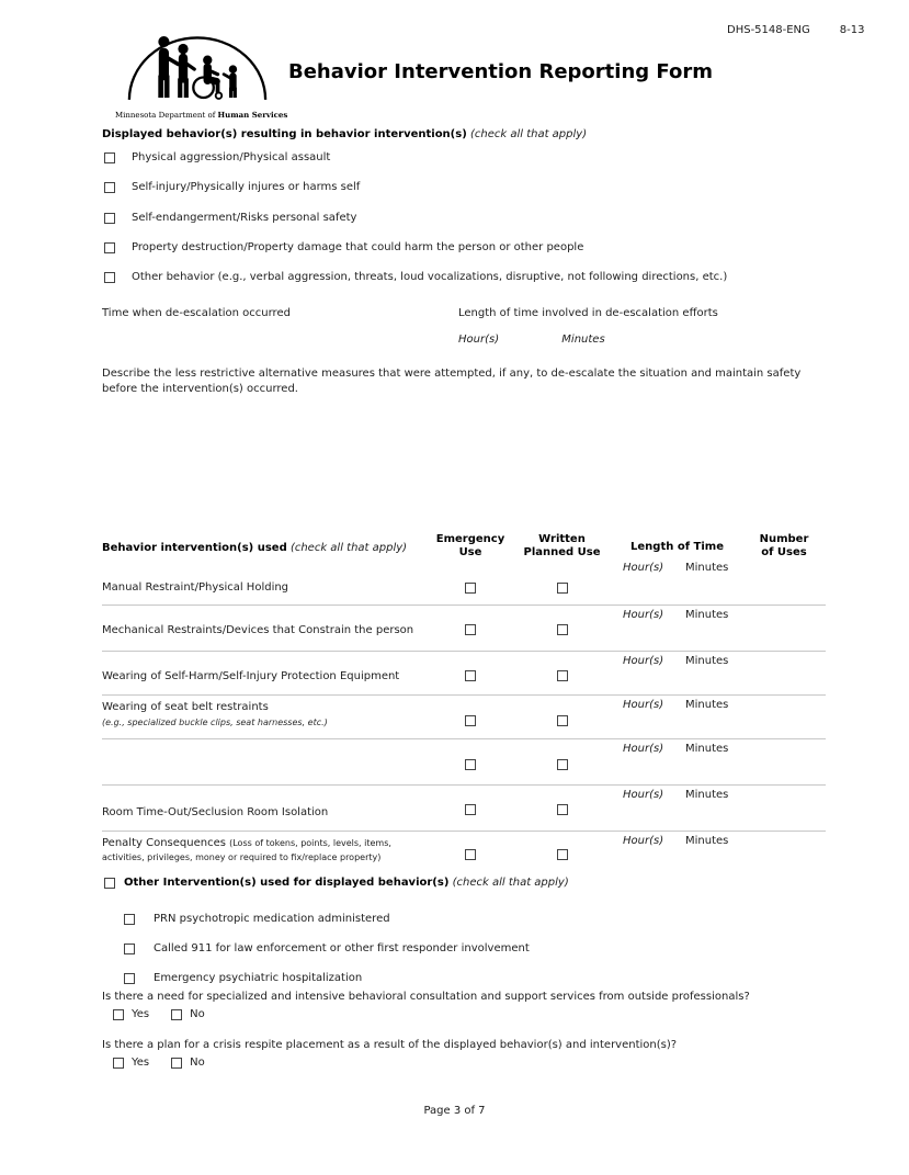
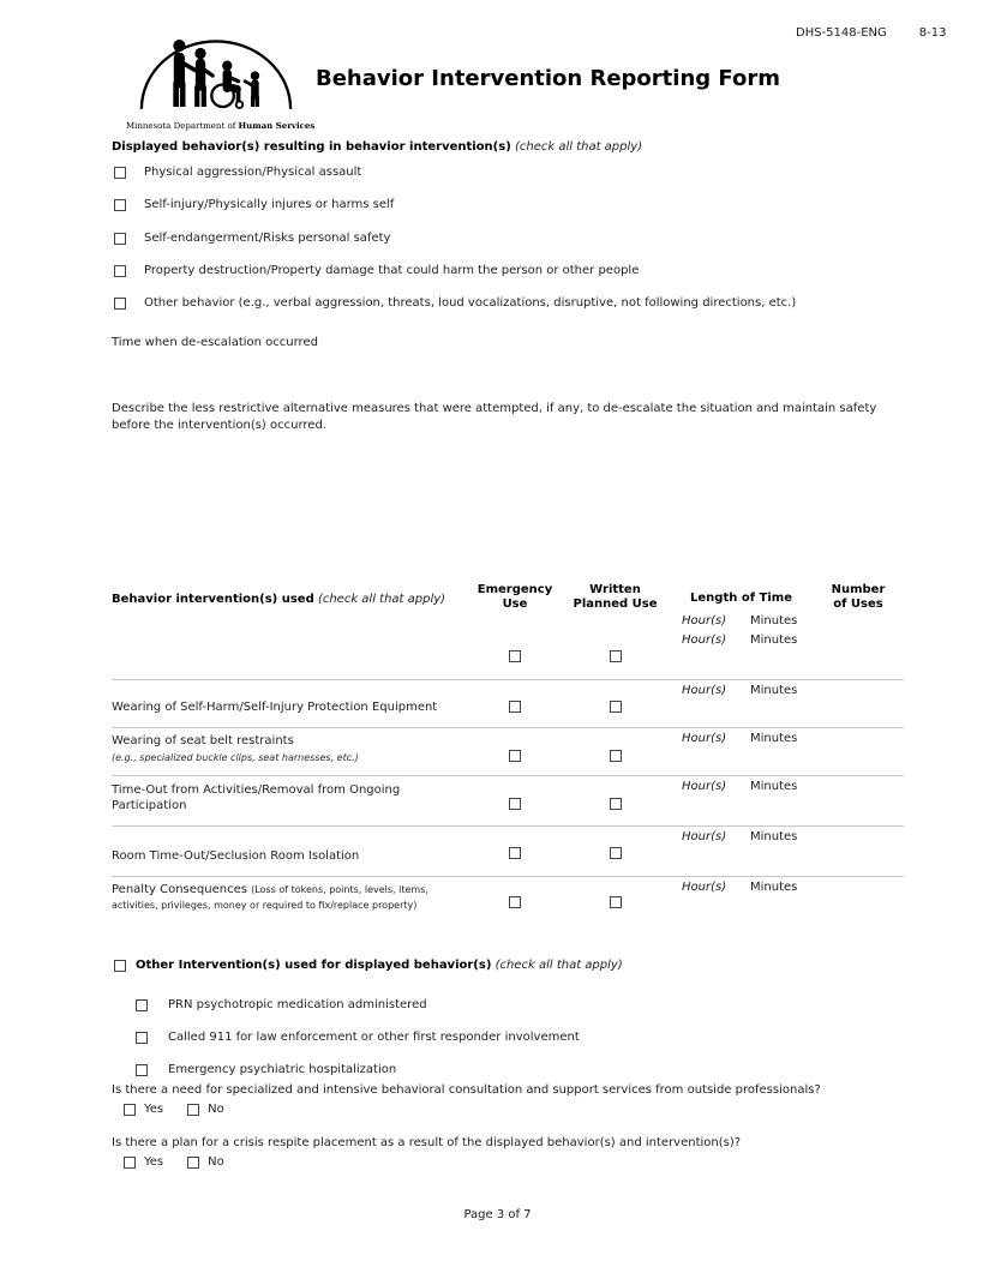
  DHS-5148-ENG
  8-13
  Minnesota Department of Human Services
  Behavior Intervention Reporting Form
  Displayed behavior(s) resulting in behavior intervention(s) (check all that apply)
  Physical aggression/Physical assault
  Self-injury/Physically injures or harms self
  Self-endangerment/Risks personal safety
  Property destruction/Property damage that could harm the person or other people
  Other behavior (e.g., verbal aggression, threats, loud vocalizations, disruptive, not following directions, etc.)
  Time when de-escalation occurred
- Length of time involved in de-escalation efforts
- Hour(s) Minutes
  Describe the less restrictive alternative measures that were attempted, if any, to de-escalate the situation and maintain safety before the intervention(s) occurred.
  Behavior intervention(s) used (check all that apply)
  Emergency
  Use
  Written
  Planned Use
  Length of Time
  Number
  of Uses
  Hour(s)
  Minutes
- Manual Restraint/Physical Holding
  Hour(s)
  Minutes
- Mechanical Restraints/Devices that Constrain the person
  Hour(s)
  Minutes
  Wearing of Self-Harm/Self-Injury Protection Equipment
  Hour(s)
  Minutes
  Wearing of seat belt restraints
  (e.g., specialized buckle clips, seat harnesses, etc.)
  Hour(s)
  Minutes
+ Time-Out from Activities/Removal from Ongoing Participation
  Hour(s)
  Minutes
  Room Time-Out/Seclusion Room Isolation
  Hour(s)
  Minutes
  Penalty Consequences (Loss of tokens, points, levels, items, activities, privileges, money or required to fix/replace property)
  Other Intervention(s) used for displayed behavior(s) (check all that apply)
  PRN psychotropic medication administered
  Called 911 for law enforcement or other first responder involvement
  Emergency psychiatric hospitalization
  Is there a need for specialized and intensive behavioral consultation and support services from outside professionals?
  Yes
  No
  Is there a plan for a crisis respite placement as a result of the displayed behavior(s) and intervention(s)?
  Yes
  No
  Page 3 of 7
